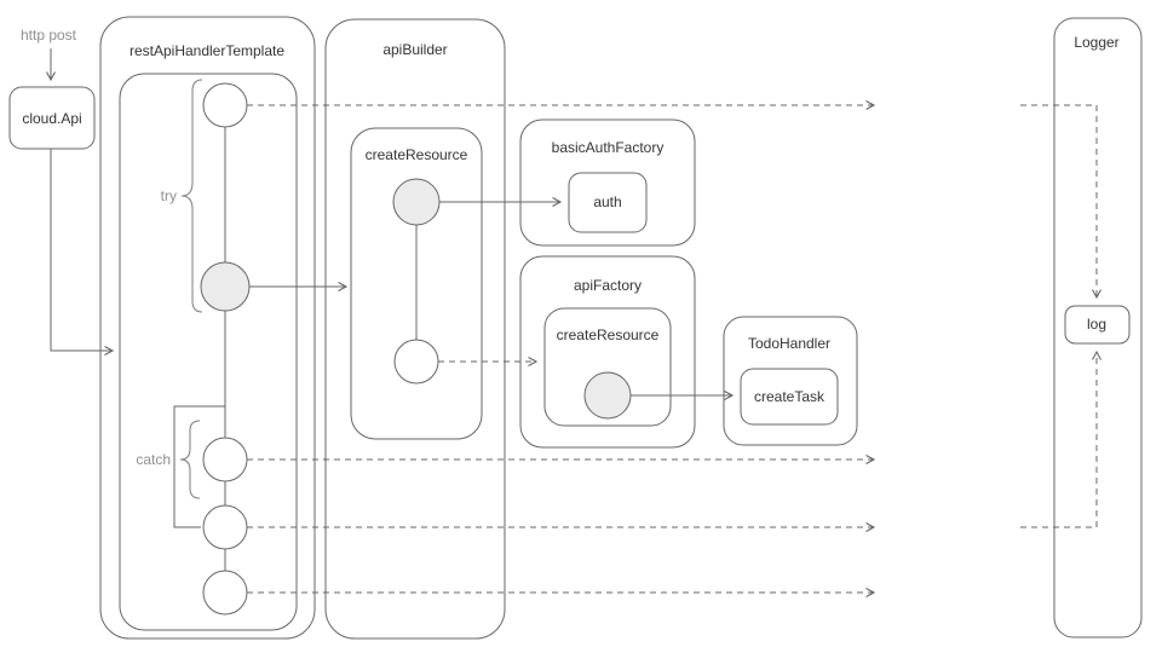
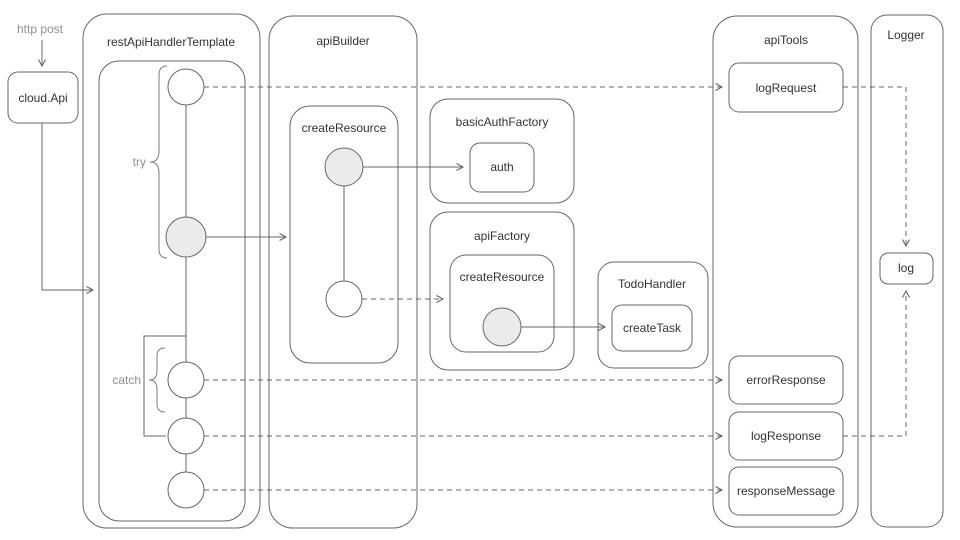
  restApiHandlerTemplate
  apiBuilder
  createResource
  basicAuthFactory
  auth
  apiFactory
  createResource
  TodoHandler
  createTask
+ apiTools
+ logRequest
+ errorResponse
+ logResponse
+ responseMessage
  Logger
  log
  http post
  cloud.Api
  try
  catch
